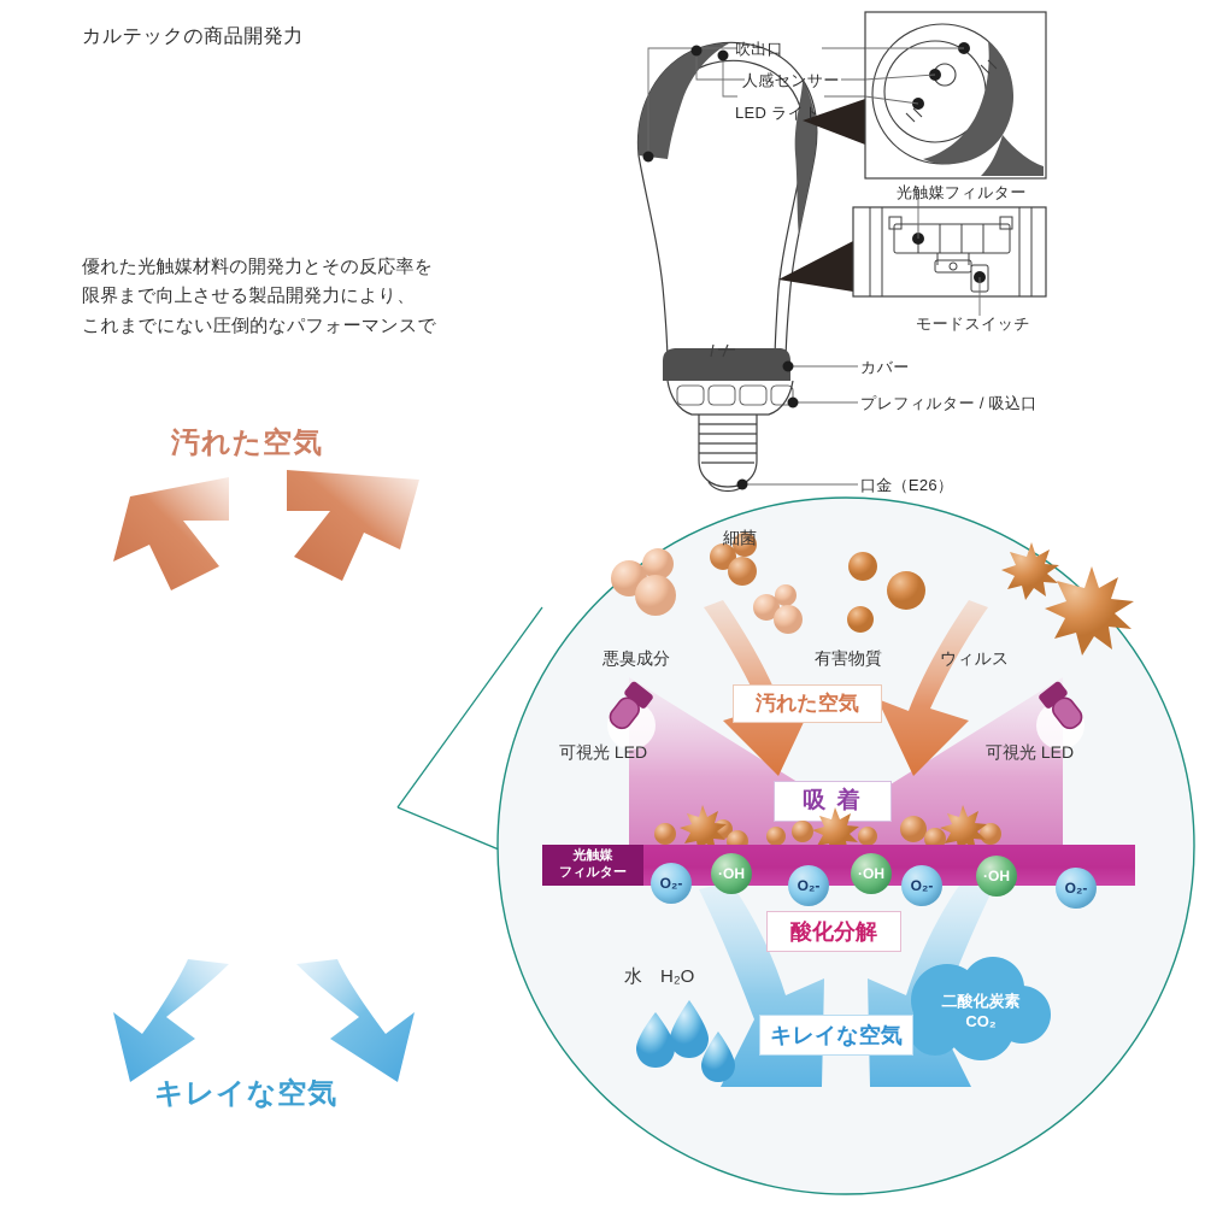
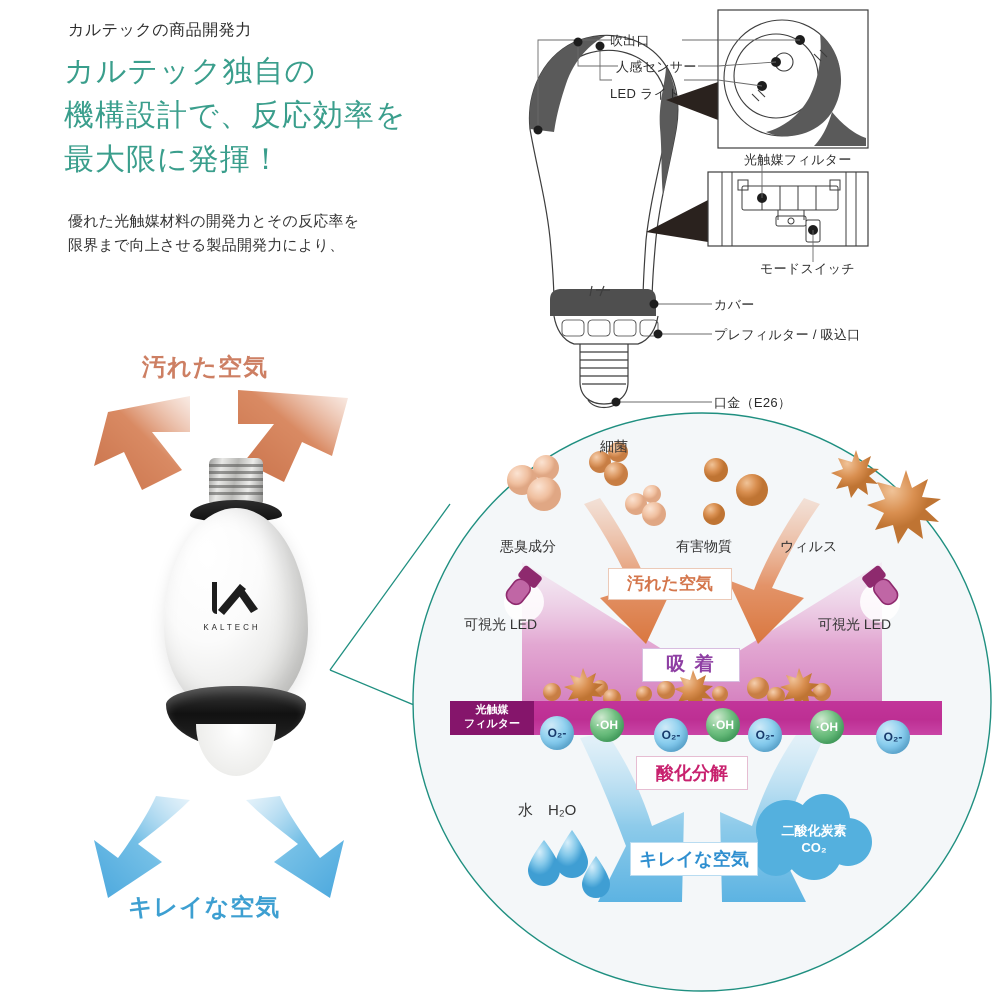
  カルテックの商品開発力
+ カルテック独自の
+ 機構設計で、反応効率を
+ 最大限に発揮！
  優れた光触媒材料の開発力とその反応率を
  限界まで向上させる製品開発力により、
- これまでにない圧倒的なパフォーマンスで
  汚れた空気
+ KALTECH
  キレイな空気
  吹出口
  人感センサー
  LED ライト
  光触媒フィルター
  モードスイッチ
  カバー
  プレフィルター / 吸込口
  口金（E26）
  悪臭成分
  細菌
  有害物質
  ウィルス
  汚れた空気
  可視光 LED
  可視光 LED
  吸 着
  光触媒
  フィルター
  O₂-
  ·OH
  O₂-
  ·OH
  O₂-
  ·OH
  O₂-
  酸化分解
  水 H₂O
  二酸化炭素
  CO₂
  キレイな空気
